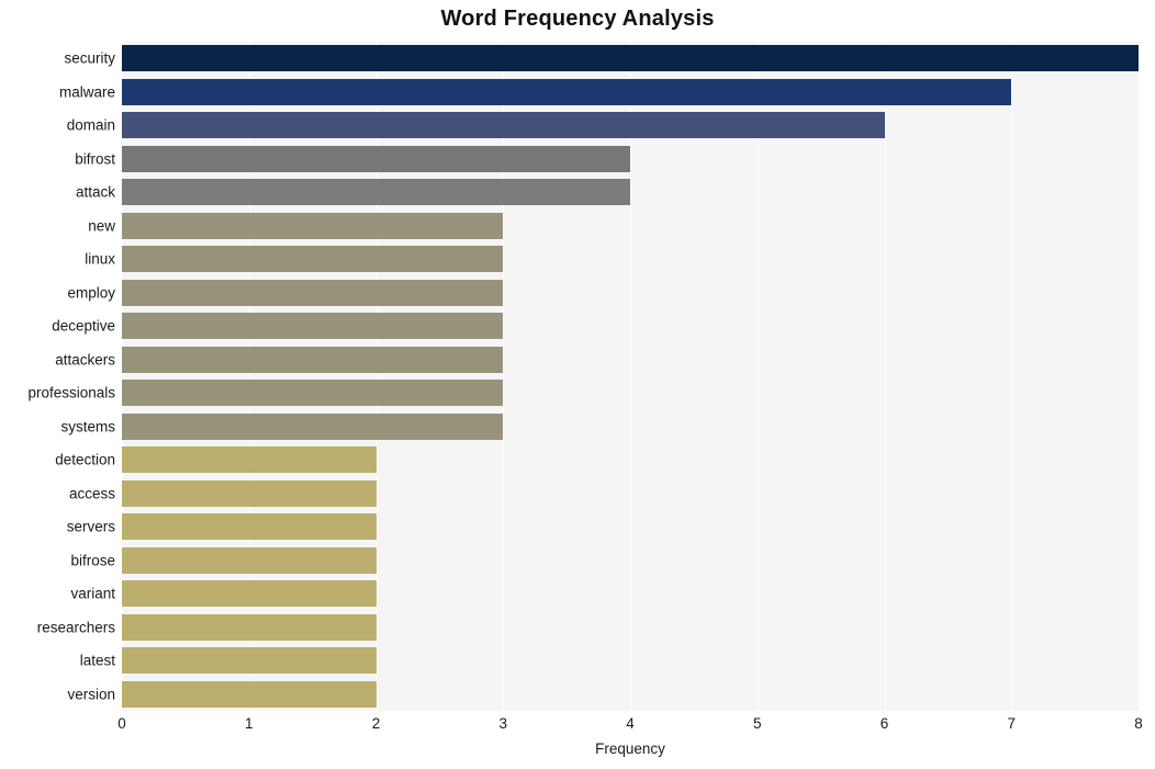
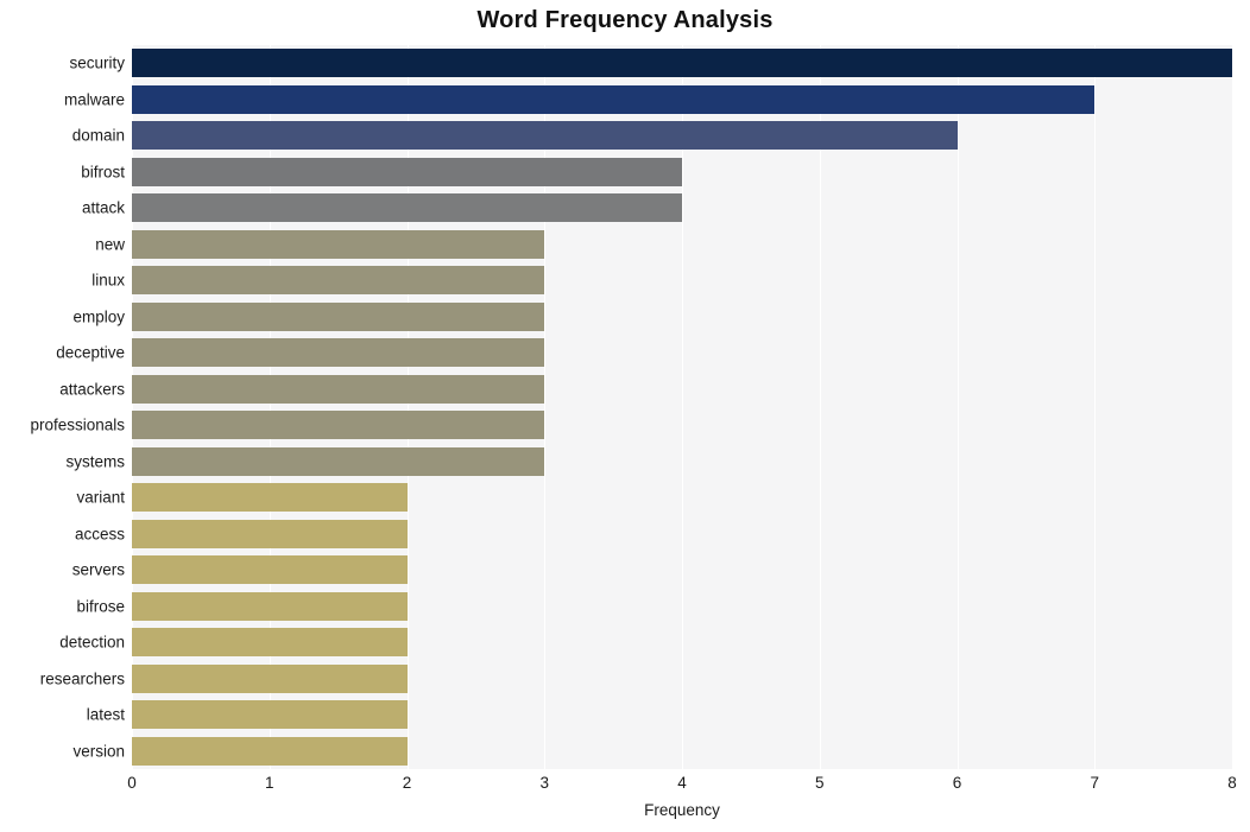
  Word Frequency Analysis
  security
  malware
  domain
  bifrost
  attack
  new
  linux
  employ
  deceptive
  attackers
  professionals
  systems
- detection
+ variant
  access
  servers
  bifrose
- variant
+ detection
  researchers
  latest
  version
  0
  1
  2
  3
  4
  5
  6
  7
  8
  Frequency
